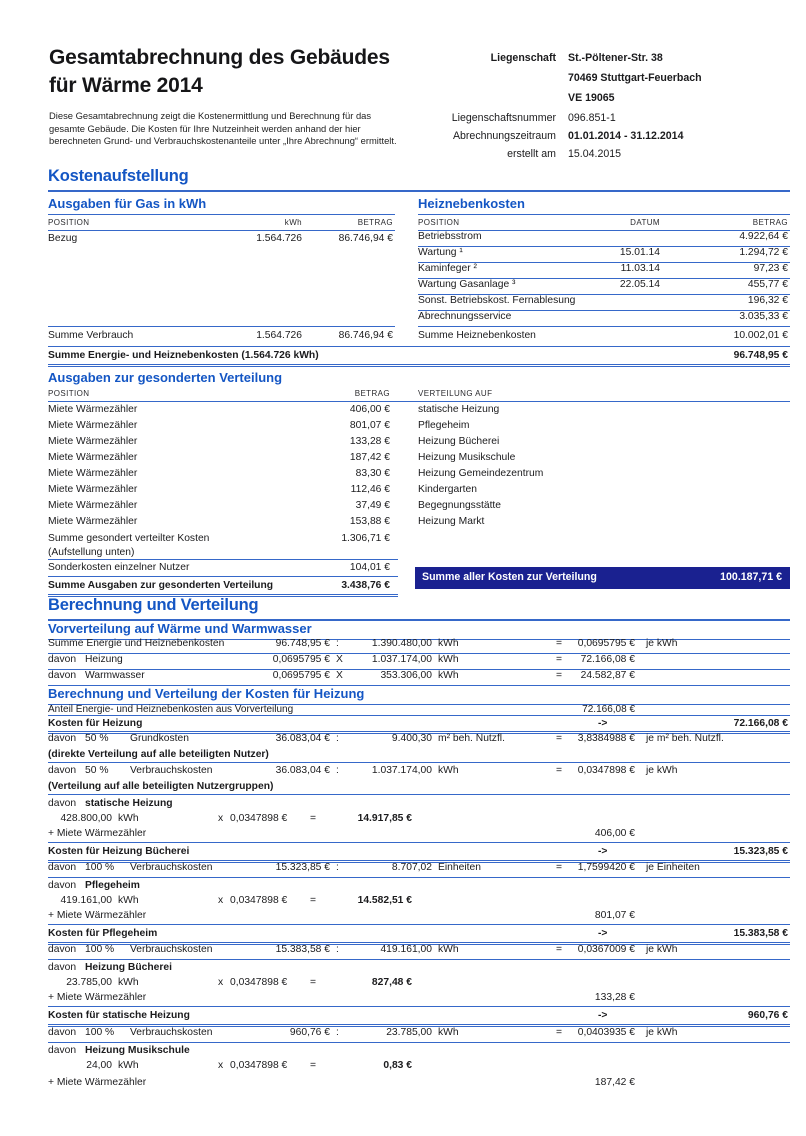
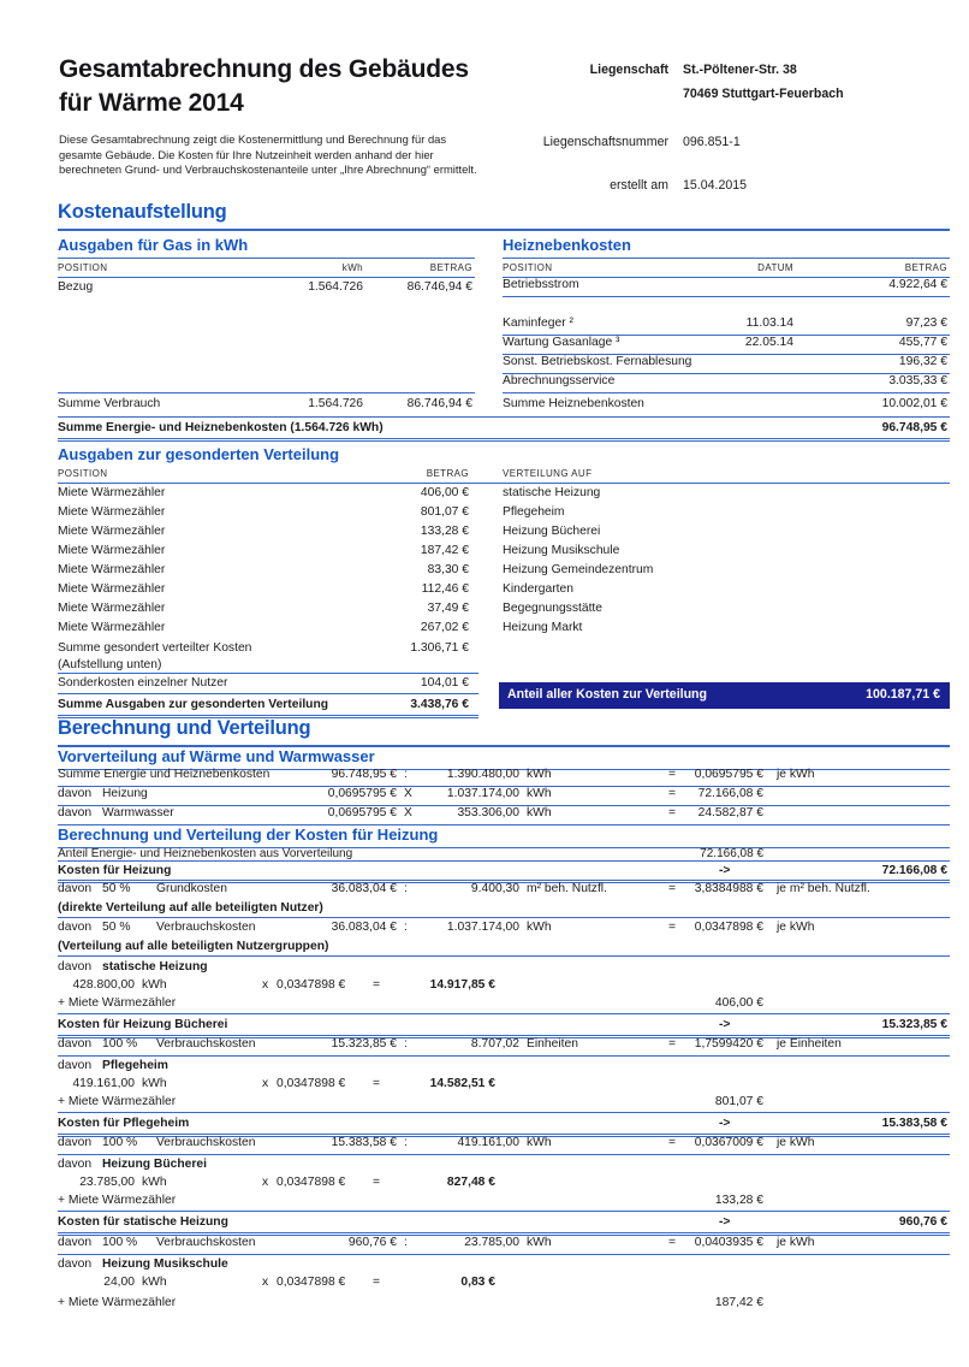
  Gesamtabrechnung des Gebäudes
  für Wärme 2014
  Diese Gesamtabrechnung zeigt die Kostenermittlung und Berechnung für das gesamte Gebäude. Die Kosten für Ihre Nutzeinheit werden anhand der hier berechneten Grund- und Verbrauchskostenanteile unter „Ihre Abrechnung“ ermittelt.
  Liegenschaft
  St.-Pöltener-Str. 38
  70469 Stuttgart-Feuerbach
- VE 19065
  Liegenschaftsnummer
  096.851-1
- Abrechnungszeitraum
- 01.01.2014 - 31.12.2014
  erstellt am
  15.04.2015
  Kostenaufstellung
  Ausgaben für Gas in kWh
  POSITION
  kWh
  BETRAG
  Bezug
  1.564.726
  86.746,94 €
  Summe Verbrauch
  1.564.726
  86.746,94 €
  Heiznebenkosten
  POSITION
  DATUM
  BETRAG
  Betriebsstrom
  4.922,64 €
- Wartung ¹
- 15.01.14
- 1.294,72 €
  Kaminfeger ²
  11.03.14
  97,23 €
  Wartung Gasanlage ³
  22.05.14
  455,77 €
  Sonst. Betriebskost. Fernablesung
  196,32 €
  Abrechnungsservice
  3.035,33 €
  Summe Heiznebenkosten
  10.002,01 €
  Summe Energie- und Heiznebenkosten (1.564.726 kWh)
  96.748,95 €
  Ausgaben zur gesonderten Verteilung
  POSITION
  BETRAG
  VERTEILUNG AUF
  Miete Wärmezähler
  406,00 €
  statische Heizung
  Miete Wärmezähler
  801,07 €
  Pflegeheim
  Miete Wärmezähler
  133,28 €
  Heizung Bücherei
  Miete Wärmezähler
  187,42 €
  Heizung Musikschule
  Miete Wärmezähler
  83,30 €
  Heizung Gemeindezentrum
  Miete Wärmezähler
  112,46 €
  Kindergarten
  Miete Wärmezähler
  37,49 €
  Begegnungsstätte
  Miete Wärmezähler
- 153,88 €
+ 267,02 €
  Heizung Markt
  Summe gesondert verteilter Kosten
  1.306,71 €
  (Aufstellung unten)
  Sonderkosten einzelner Nutzer
  104,01 €
  Summe Ausgaben zur gesonderten Verteilung
  3.438,76 €
- Summe aller Kosten zur Verteilung
+ Anteil aller Kosten zur Verteilung
  100.187,71 €
  Berechnung und Verteilung
  Vorverteilung auf Wärme und Warmwasser
  Summe Energie und Heiznebenkosten
  96.748,95 €
  :
  1.390.480,00
  kWh
  =
  0,0695795 €
  je kWh
  davon
  Heizung
  0,0695795 €
  X
  1.037.174,00
  kWh
  =
  72.166,08 €
  davon
  Warmwasser
  0,0695795 €
  X
  353.306,00
  kWh
  =
  24.582,87 €
  Berechnung und Verteilung der Kosten für Heizung
  Anteil Energie- und Heiznebenkosten aus Vorverteilung
  72.166,08 €
  Kosten für Heizung
  ->
  72.166,08 €
  davon
  50 %
  Grundkosten
  36.083,04 €
  :
  9.400,30
  m² beh. Nutzfl.
  =
  3,8384988 €
  je m² beh. Nutzfl.
  (direkte Verteilung auf alle beteiligten Nutzer)
  davon
  50 %
  Verbrauchskosten
  36.083,04 €
  :
  1.037.174,00
  kWh
  =
  0,0347898 €
  je kWh
  (Verteilung auf alle beteiligten Nutzergruppen)
  davon
  statische Heizung
  428.800,00
  kWh
  x
  0,0347898 €
  =
  14.917,85 €
  + Miete Wärmezähler
  406,00 €
  Kosten für Heizung Bücherei
  ->
  15.323,85 €
  davon
  100 %
  Verbrauchskosten
  15.323,85 €
  :
  8.707,02
  Einheiten
  =
  1,7599420 €
  je Einheiten
  davon
  Pflegeheim
  419.161,00
  kWh
  x
  0,0347898 €
  =
  14.582,51 €
  + Miete Wärmezähler
  801,07 €
  Kosten für Pflegeheim
  ->
  15.383,58 €
  davon
  100 %
  Verbrauchskosten
  15.383,58 €
  :
  419.161,00
  kWh
  =
  0,0367009 €
  je kWh
  davon
  Heizung Bücherei
  23.785,00
  kWh
  x
  0,0347898 €
  =
  827,48 €
  + Miete Wärmezähler
  133,28 €
  Kosten für statische Heizung
  ->
  960,76 €
  davon
  100 %
  Verbrauchskosten
  960,76 €
  :
  23.785,00
  kWh
  =
  0,0403935 €
  je kWh
  davon
  Heizung Musikschule
  24,00
  kWh
  x
  0,0347898 €
  =
  0,83 €
  + Miete Wärmezähler
  187,42 €
